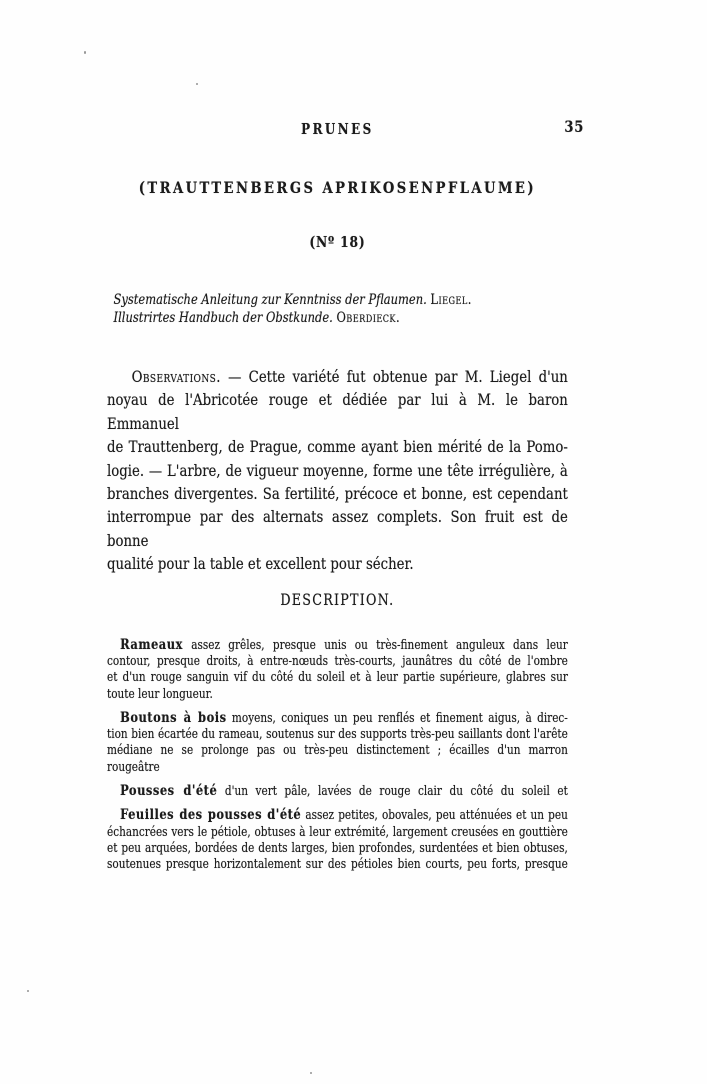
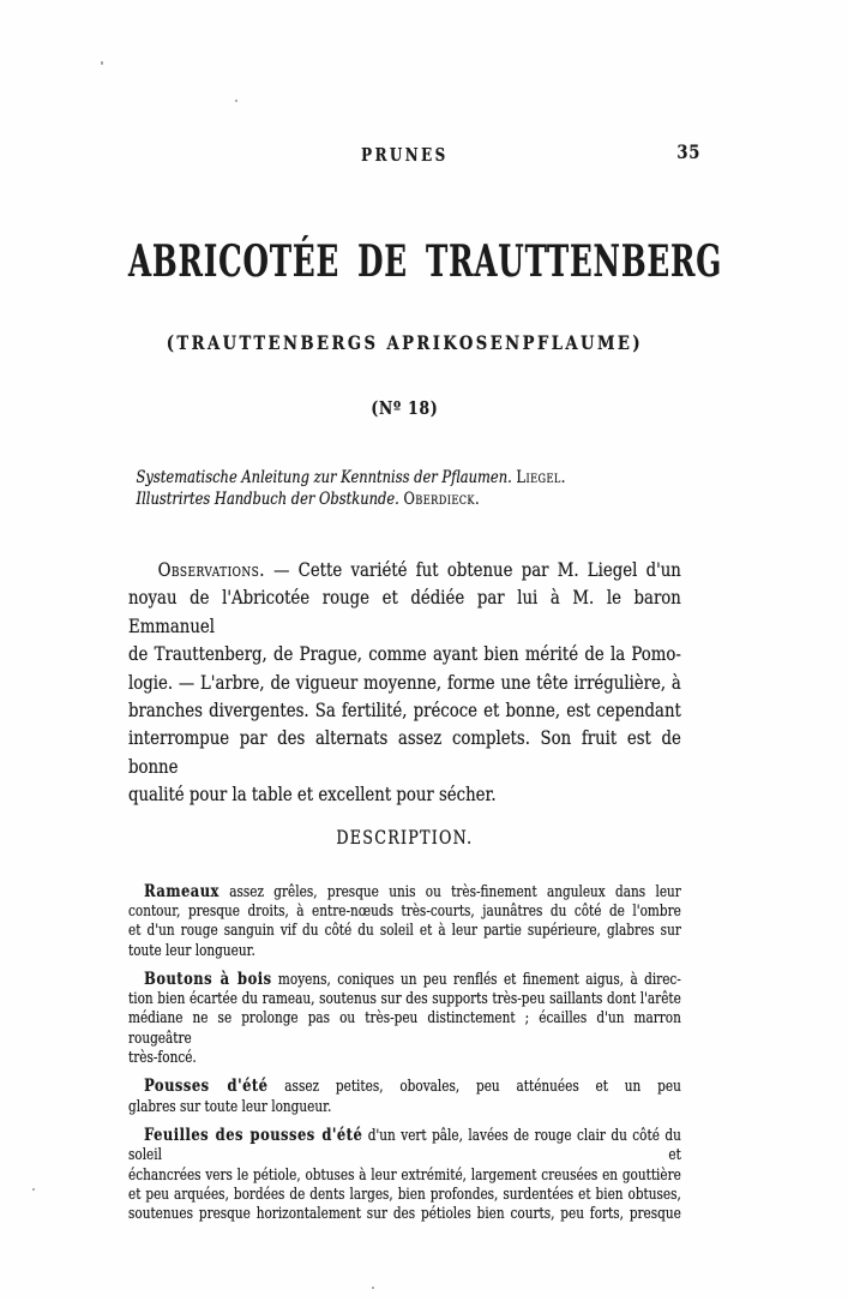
  PRUNES
  35
+ ABRICOTÉE DE TRAUTTENBERG
  (TRAUTTENBERGS APRIKOSENPFLAUME)
  (Nº 18)
  Systematische Anleitung zur Kenntniss der Pflaumen. Liegel.
  Illustrirtes Handbuch der Obstkunde. Oberdieck.
  Observations. — Cette variété fut obtenue par M. Liegel d'un
  noyau de l'Abricotée rouge et dédiée par lui à M. le baron Emmanuel
  de Trauttenberg, de Prague, comme ayant bien mérité de la Pomo-
  logie. — L'arbre, de vigueur moyenne, forme une tête irrégulière, à
  branches divergentes. Sa fertilité, précoce et bonne, est cependant
  interrompue par des alternats assez complets. Son fruit est de bonne
  qualité pour la table et excellent pour sécher.
  DESCRIPTION.
  Rameaux assez grêles, presque unis ou très-finement anguleux dans leur
  contour, presque droits, à entre-nœuds très-courts, jaunâtres du côté de l'ombre
  et d'un rouge sanguin vif du côté du soleil et à leur partie supérieure, glabres sur
  toute leur longueur.
  Boutons à bois moyens, coniques un peu renflés et finement aigus, à direc-
  tion bien écartée du rameau, soutenus sur des supports très-peu saillants dont l'arête
  médiane ne se prolonge pas ou très-peu distinctement ; écailles d'un marron rougeâtre
+ très-foncé.
- Pousses d'été d'un vert pâle, lavées de rouge clair du côté du soleil et
+ Pousses d'été assez petites, obovales, peu atténuées et un peu
+ glabres sur toute leur longueur.
- Feuilles des pousses d'été assez petites, obovales, peu atténuées et un peu
+ Feuilles des pousses d'été d'un vert pâle, lavées de rouge clair du côté du soleil et
  échancrées vers le pétiole, obtuses à leur extrémité, largement creusées en gouttière
  et peu arquées, bordées de dents larges, bien profondes, surdentées et bien obtuses,
  soutenues presque horizontalement sur des pétioles bien courts, peu forts, presque
